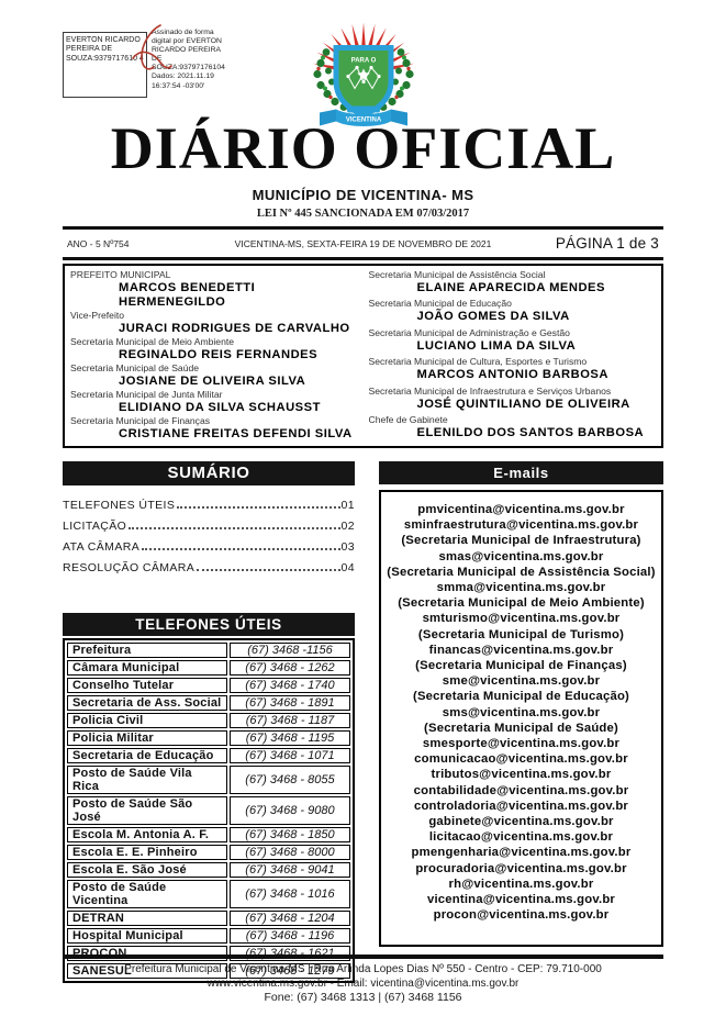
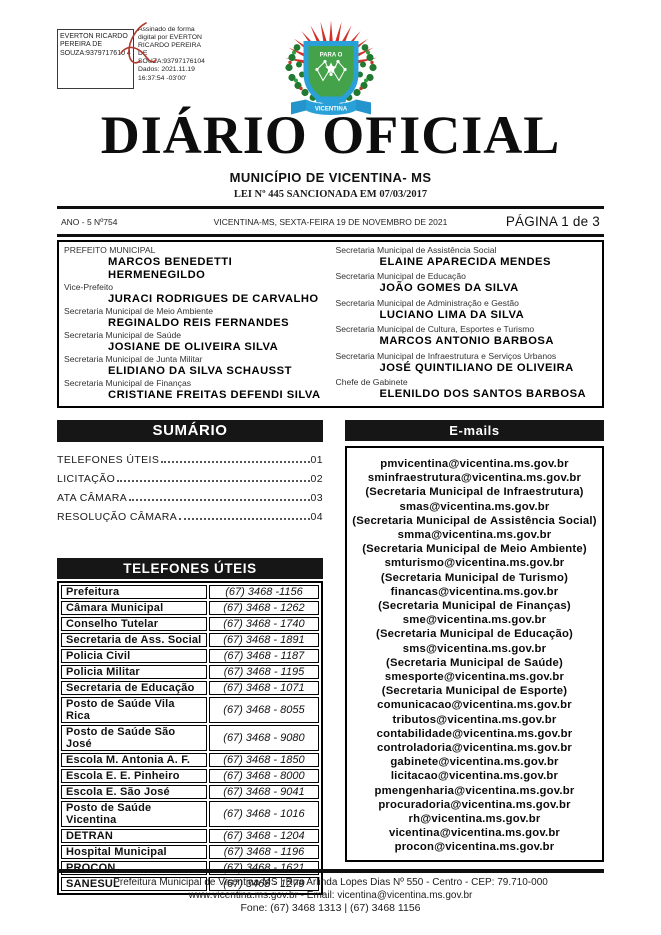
  DIÁRIO OFICIAL
  MUNICÍPIO DE VICENTINA- MS
  LEI Nº 445 SANCIONADA EM 07/03/2017
  ANO - 5 Nº754
  VICENTINA-MS, SEXTA-FEIRA 19 DE NOVEMBRO DE 2021
  PÁGINA 1 de 3
  PREFEITO MUNICIPAL
  MARCOS BENEDETTI HERMENEGILDO
  Vice-Prefeito
  JURACI RODRIGUES DE CARVALHO
  Secretaria Municipal de Meio Ambiente
  REGINALDO REIS FERNANDES
  Secretaria Municipal de Saúde
  JOSIANE DE OLIVEIRA SILVA
  Secretaria Municipal de Junta Militar
  ELIDIANO DA SILVA SCHAUSST
  Secretaria Municipal de Finanças
  CRISTIANE FREITAS DEFENDI SILVA
  Secretaria Municipal de Assistência Social
  ELAINE APARECIDA MENDES
  Secretaria Municipal de Educação
  JOÃO GOMES DA SILVA
  Secretaria Municipal de Administração e Gestão
  LUCIANO LIMA DA SILVA
  Secretaria Municipal de Cultura, Esportes e Turismo
  MARCOS ANTONIO BARBOSA
  Secretaria Municipal de Infraestrutura e Serviços Urbanos
  JOSÉ QUINTILIANO DE OLIVEIRA
  Chefe de Gabinete
  ELENILDO DOS SANTOS BARBOSA
  SUMÁRIO
  TELEFONES ÚTEIS
  01
  LICITAÇÃO
  02
  ATA CÂMARA
  03
  RESOLUÇÃO CÂMARA
  04
  TELEFONES ÚTEIS
  Prefeitura	(67) 3468 -1156
  Câmara Municipal	(67) 3468 - 1262
  Conselho Tutelar	(67) 3468 - 1740
  Secretaria de Ass. Social	(67) 3468 - 1891
  Policia Civil	(67) 3468 - 1187
  Policia Militar	(67) 3468 - 1195
  Secretaria de Educação	(67) 3468 - 1071
  Posto de Saúde Vila Rica	(67) 3468 - 8055
  Posto de Saúde São José	(67) 3468 - 9080
  Escola M. Antonia A. F.	(67) 3468 - 1850
  Escola E. E. Pinheiro	(67) 3468 - 8000
  Escola E. São José	(67) 3468 - 9041
  Posto de Saúde Vicentina	(67) 3468 - 1016
  DETRAN	(67) 3468 - 1204
  Hospital Municipal	(67) 3468 - 1196
  PROCON	(67) 3468 - 1621
  SANESUL	(67) 3468 - 1279
  E-mails
  pmvicentina@vicentina.ms.gov.br
  sminfraestrutura@vicentina.ms.gov.br
  (Secretaria Municipal de Infraestrutura)
  smas@vicentina.ms.gov.br
  (Secretaria Municipal de Assistência Social)
  smma@vicentina.ms.gov.br
  (Secretaria Municipal de Meio Ambiente)
  smturismo@vicentina.ms.gov.br
  (Secretaria Municipal de Turismo)
  financas@vicentina.ms.gov.br
  (Secretaria Municipal de Finanças)
  sme@vicentina.ms.gov.br
  (Secretaria Municipal de Educação)
  sms@vicentina.ms.gov.br
  (Secretaria Municipal de Saúde)
  smesporte@vicentina.ms.gov.br
+ (Secretaria Municipal de Esporte)
  comunicacao@vicentina.ms.gov.br
  tributos@vicentina.ms.gov.br
  contabilidade@vicentina.ms.gov.br
  controladoria@vicentina.ms.gov.br
  gabinete@vicentina.ms.gov.br
  licitacao@vicentina.ms.gov.br
  pmengenharia@vicentina.ms.gov.br
  procuradoria@vicentina.ms.gov.br
  rh@vicentina.ms.gov.br
  vicentina@vicentina.ms.gov.br
  procon@vicentina.ms.gov.br
  Prefeitura Municipal de Vicentina-MS | Rua Arlinda Lopes Dias Nº 550 - Centro - CEP: 79.710-000
  www.vicentina.ms.gov.br - Email: vicentina@vicentina.ms.gov.br
  Fone: (67) 3468 1313 | (67) 3468 1156
